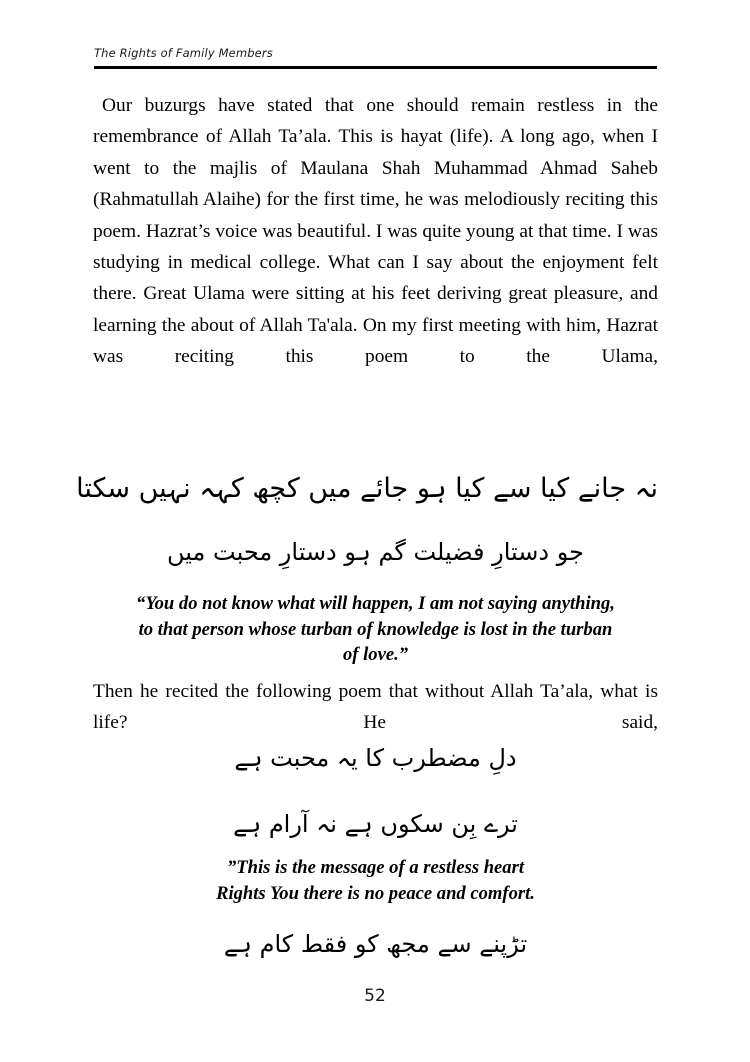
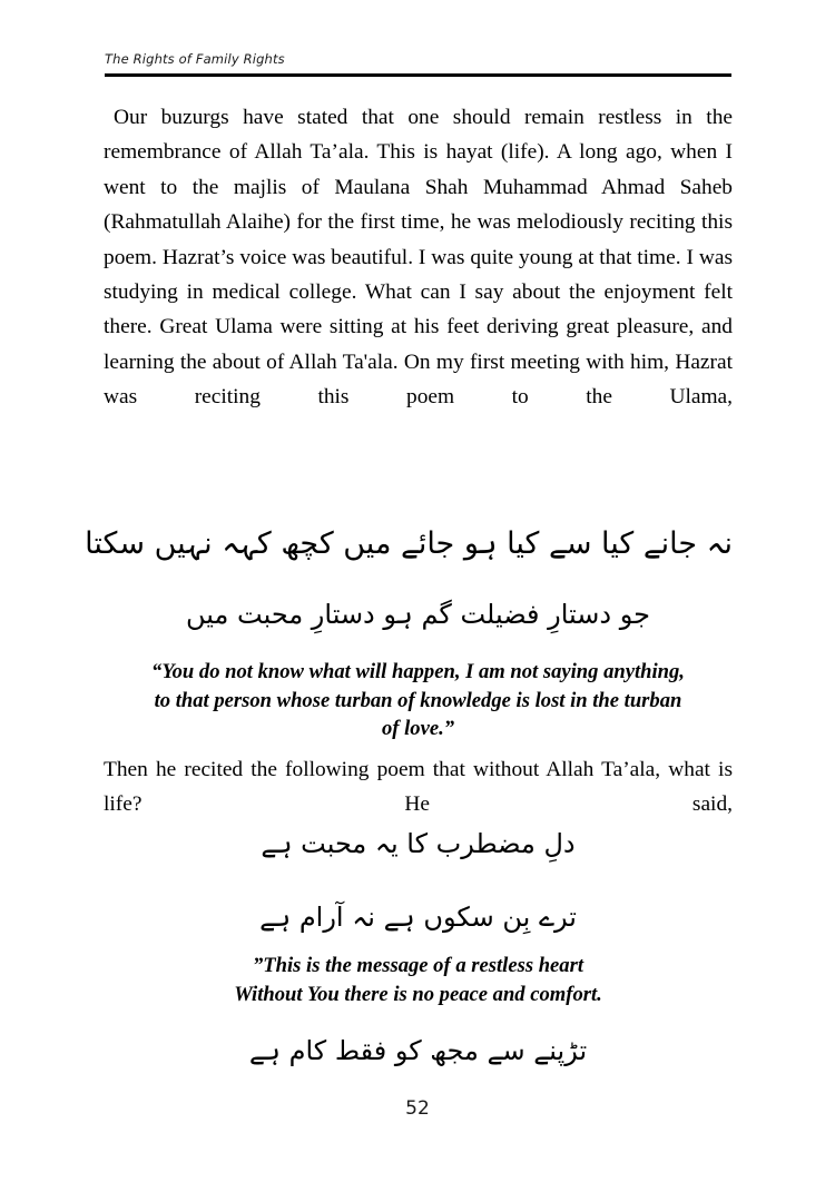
- The Rights of Family Members
+ The Rights of Family Rights
  Our buzurgs have stated that one should remain restless in the remembrance of Allah Ta’ala. This is hayat (life). A long ago, when I went to the majlis of Maulana Shah Muhammad Ahmad Saheb (Rahmatullah Alaihe) for the first time, he was melodiously reciting this poem. Hazrat’s voice was beautiful. I was quite young at that time. I was studying in medical college. What can I say about the enjoyment felt there. Great Ulama were sitting at his feet deriving great pleasure, and learning the about of Allah Ta'ala. On my first meeting with him, Hazrat was reciting this poem to the Ulama,
  نہ جانے کیا سے کیا ہو جائے میں کچھ کہہ نہیں سکتا
  جو دستارِ فضیلت گم ہو دستارِ محبت میں
  “You do not know what will happen, I am not saying anything,
  to that person whose turban of knowledge is lost in the turban
  of love.”
  Then he recited the following poem that without Allah Ta’ala, what is life? He said,
  دلِ مضطرب کا یہ محبت ہے
  ترے بِن سکوں ہے نہ آرام ہے
  ”This is the message of a restless heart
- Rights You there is no peace and comfort.
+ Without You there is no peace and comfort.
  تڑپنے سے مجھ کو فقط کام ہے
  52
